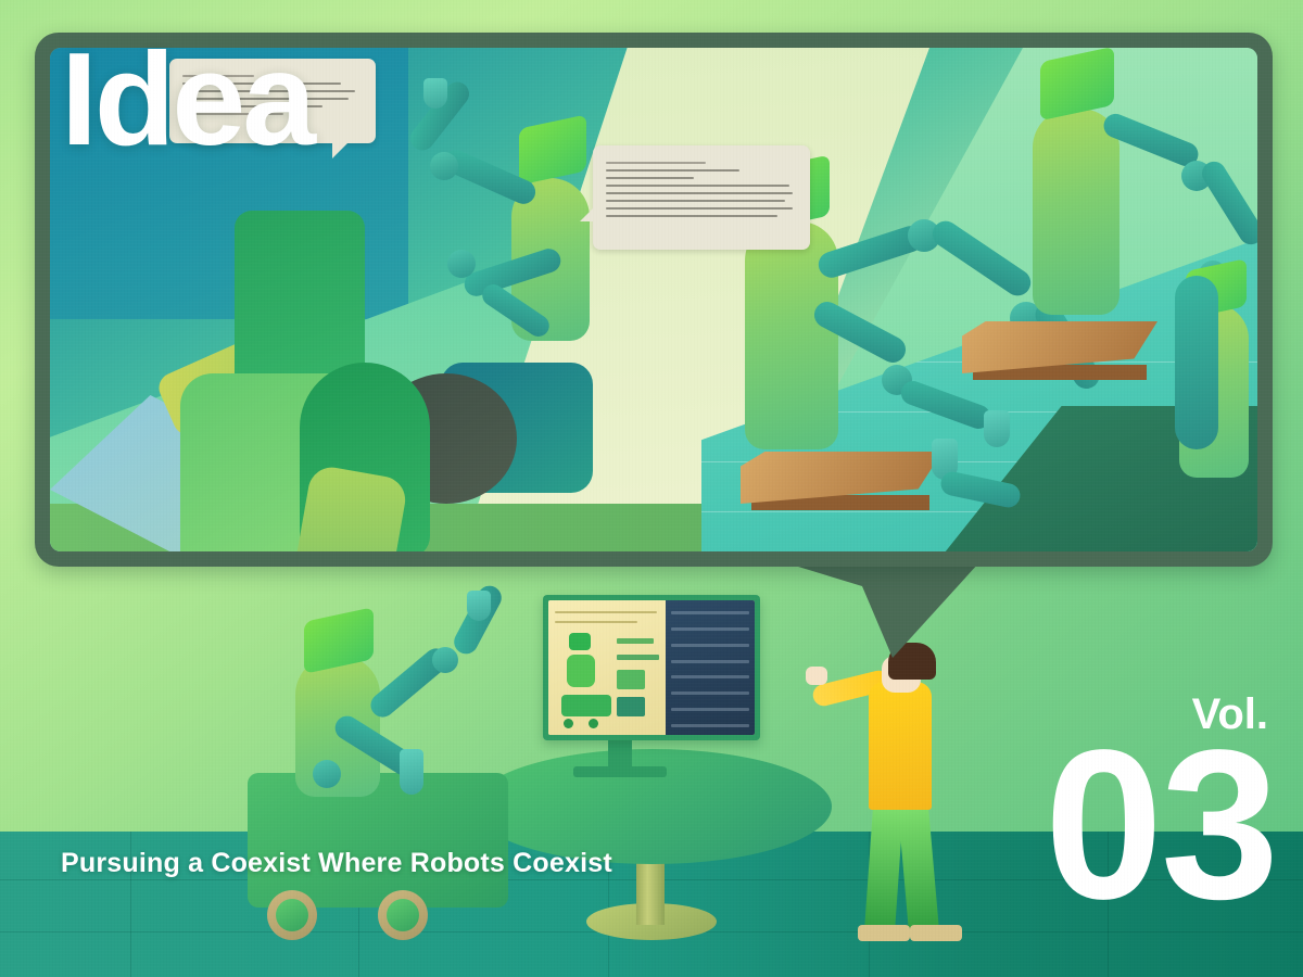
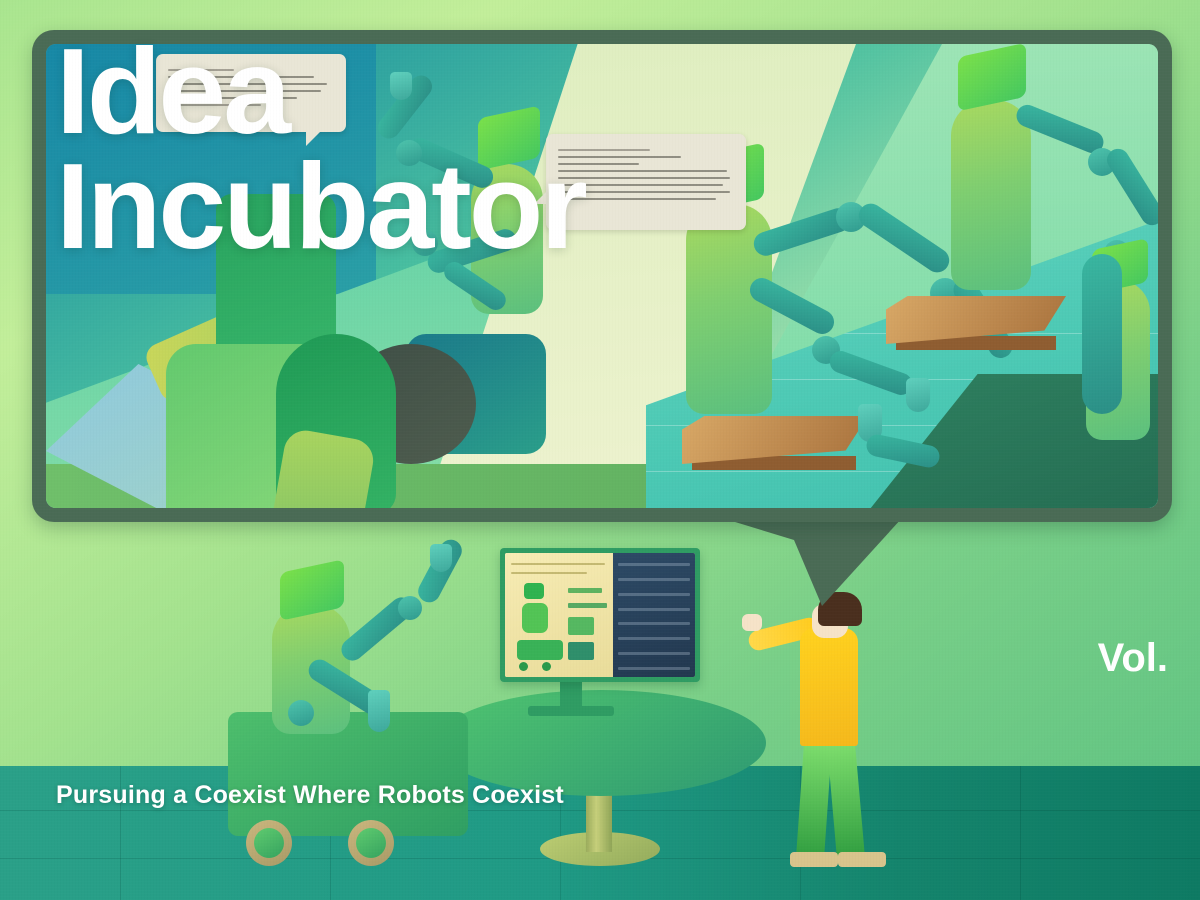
  Idea
+ Incubator
  Pursuing a Coexist Where Robots Coexist
  Vol.
- 03
